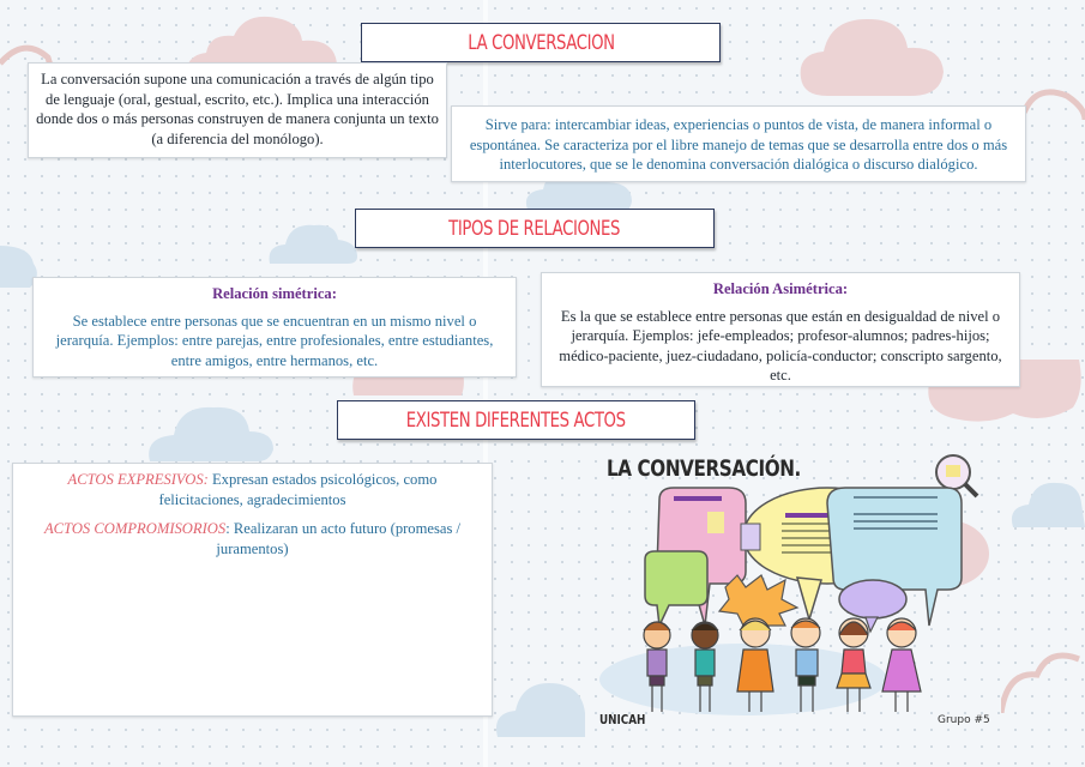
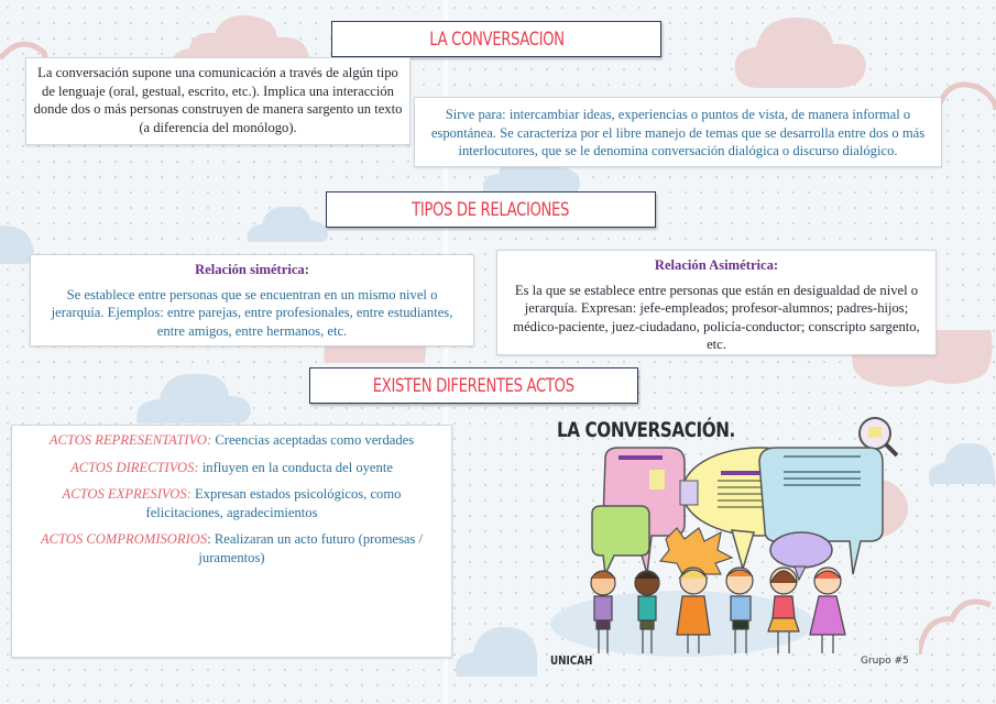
  LA CONVERSACION
- La conversación supone una comunicación a través de algún tipo de lenguaje (oral, gestual, escrito, etc.). Implica una interacción donde dos o más personas construyen de manera conjunta un texto (a diferencia del monólogo).
+ La conversación supone una comunicación a través de algún tipo de lenguaje (oral, gestual, escrito, etc.). Implica una interacción donde dos o más personas construyen de manera sargento un texto (a diferencia del monólogo).
  Sirve para: intercambiar ideas, experiencias o puntos de vista, de manera informal o espontánea. Se caracteriza por el libre manejo de temas que se desarrolla entre dos o más interlocutores, que se le denomina conversación dialógica o discurso dialógico.
  TIPOS DE RELACIONES
  Relación simétrica:
  Se establece entre personas que se encuentran en un mismo nivel o jerarquía. Ejemplos: entre parejas, entre profesionales, entre estudiantes, entre amigos, entre hermanos, etc.
  Relación Asimétrica:
- Es la que se establece entre personas que están en desigualdad de nivel o jerarquía. Ejemplos: jefe-empleados; profesor-alumnos; padres-hijos; médico-paciente, juez-ciudadano, policía-conductor; conscripto sargento, etc.
+ Es la que se establece entre personas que están en desigualdad de nivel o jerarquía. Expresan: jefe-empleados; profesor-alumnos; padres-hijos; médico-paciente, juez-ciudadano, policía-conductor; conscripto sargento, etc.
  EXISTEN DIFERENTES ACTOS
+ ACTOS REPRESENTATIVO: Creencias aceptadas como verdades
+ ACTOS DIRECTIVOS: influyen en la conducta del oyente
  ACTOS EXPRESIVOS: Expresan estados psicológicos, como felicitaciones, agradecimientos
  ACTOS COMPROMISORIOS: Realizaran un acto futuro (promesas / juramentos)
  LA CONVERSACIÓN.
  UNICAH
  Grupo #5
